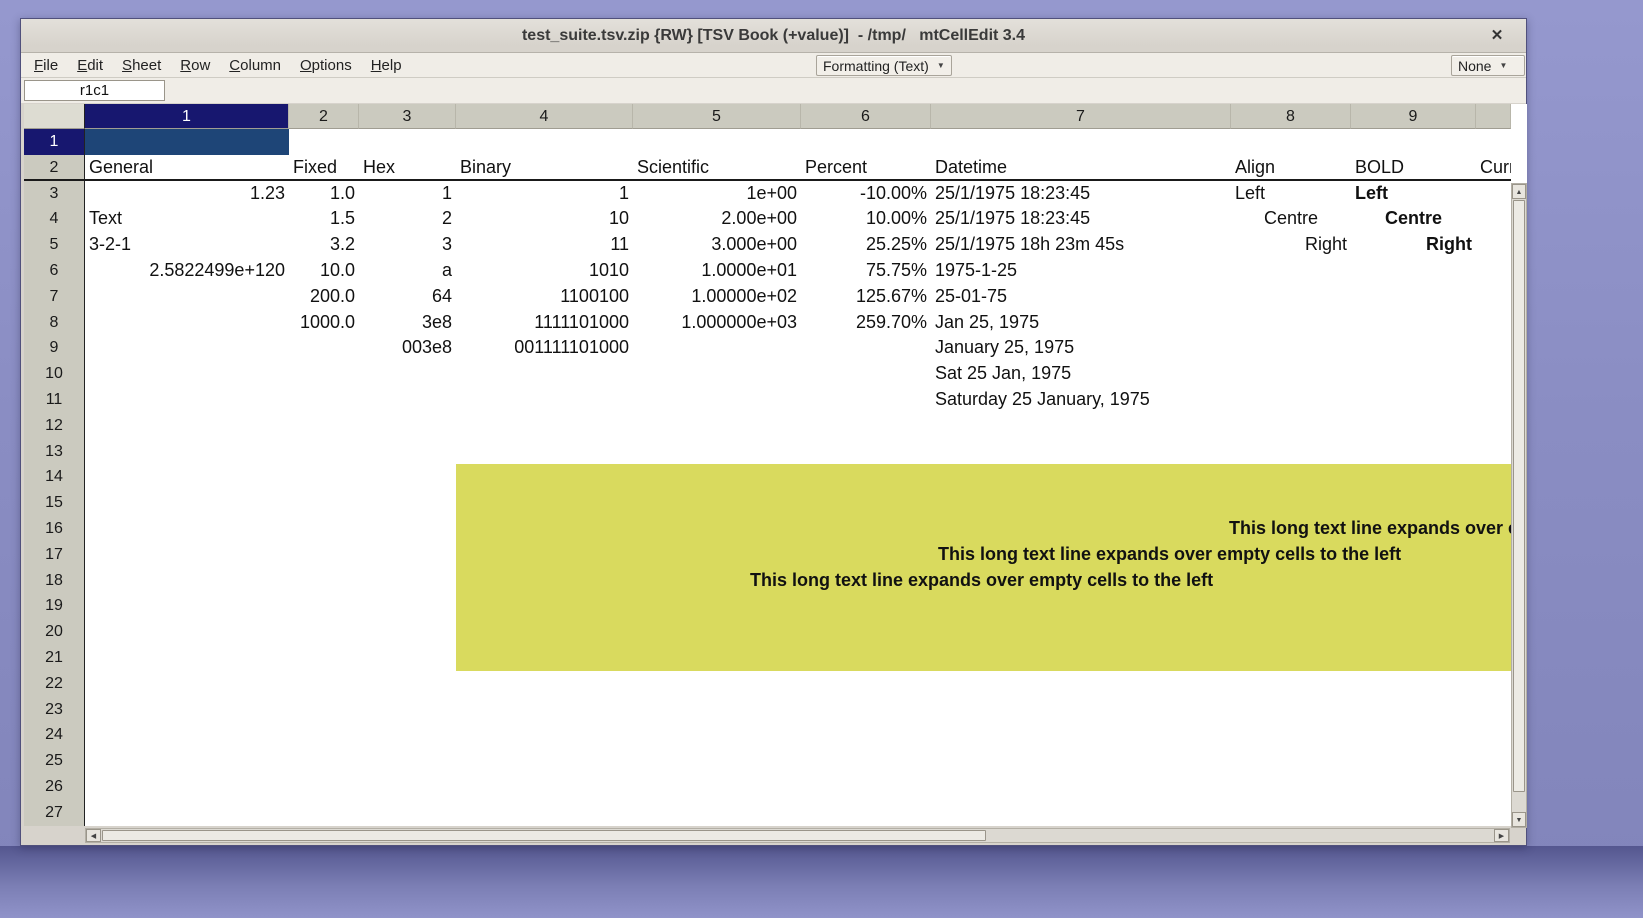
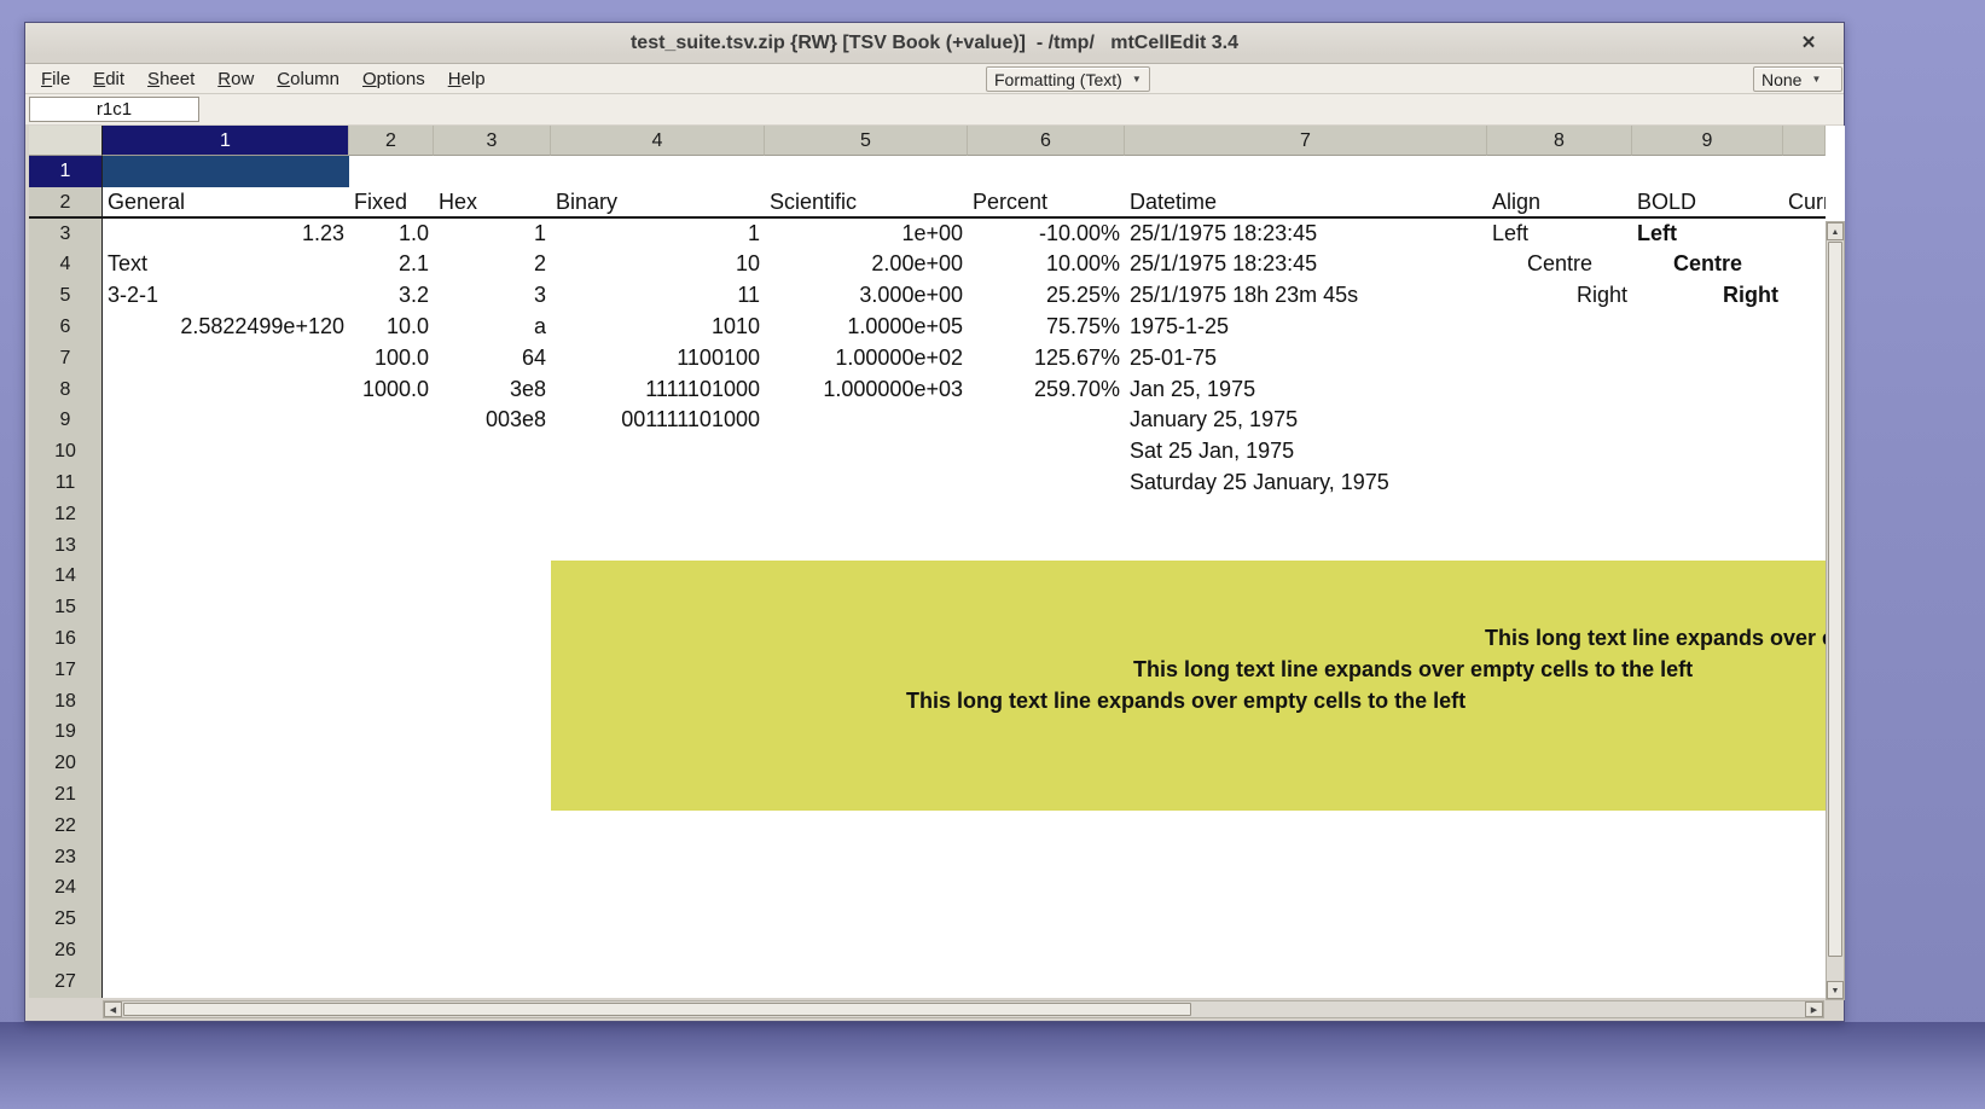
  test_suite.tsv.zip {RW} [TSV Book (+value)] - /tmp/ mtCellEdit 3.4
  ✕
  File
  Edit
  Sheet
  Row
  Column
  Options
  Help
  Formatting (Text)
  ▼
  None
  ▼
  r1c1
  1
  2
  3
  4
  5
  6
  7
  8
  9
  1
  2
  3
  4
  5
  6
  7
  8
  9
  10
  11
  12
  13
  14
  15
  16
  17
  18
  19
  20
  21
  22
  23
  24
  25
  26
  27
  General
  Fixed
  Hex
  Binary
  Scientific
  Percent
  Datetime
  Align
  BOLD
  Cur
  1.23
  1.0
  1
  1
  1e+00
  -10.00%
  25/1/1975 18:23:45
  Left
  Left
  Text
- 1.5
+ 2.1
  2
  10
  2.00e+00
  10.00%
  25/1/1975 18:23:45
  Centre
  Centre
  3-2-1
  3.2
  3
  11
  3.000e+00
  25.25%
  25/1/1975 18h 23m 45s
  Right
  Right
  2.5822499e+120
  10.0
  a
  1010
- 1.0000e+01
+ 1.0000e+05
  75.75%
  1975-1-25
- 200.0
+ 100.0
  64
  1100100
  1.00000e+02
  125.67%
  25-01-75
  1000.0
  3e8
  1111101000
  1.000000e+03
  259.70%
  Jan 25, 1975
  003e8
  001111101000
  January 25, 1975
  Sat 25 Jan, 1975
  Saturday 25 January, 1975
  This long text line expands over empty cells to the left
  This long text line expands over empty cells to the left
